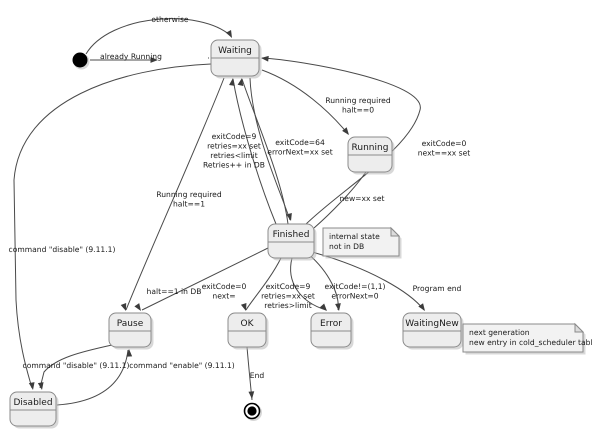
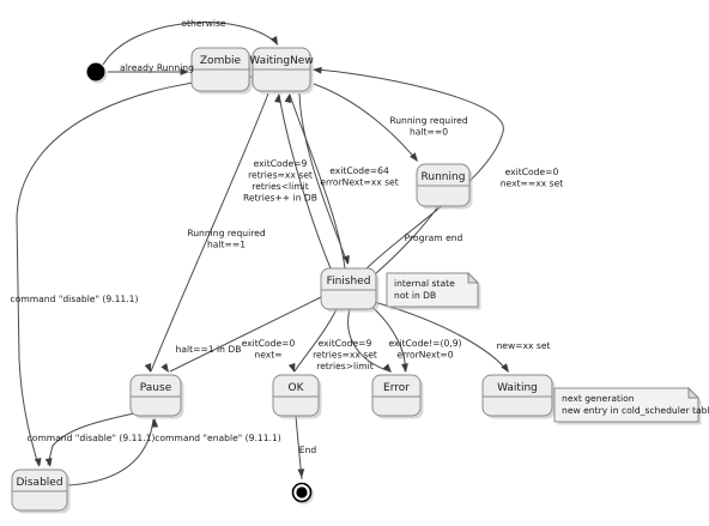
+ Zombie
- Waiting
+ WaitingNew
  Running
  Finished
  Pause
  OK
  Error
- WaitingNew
+ Waiting
  Disabled
  internal state not in DB
  next generation new entry in cold_scheduler tab
  otherwise
  already Running
  Running required halt==0
  exitCode=0 next==xx set
  exitCode=9 retries=xx set retries<limit Retries++ in DB
  exitCode=64 errorNext=xx set
  Running required halt==1
- new=xx set
+ Program end
  command "disable" (9.11.1)
  halt==1 in DB
  exitCode=0 next=
  exitCode=9 retries=xx set retries>limit
- exitCode!=(1,1) errorNext=0
+ exitCode!=(0,9) errorNext=0
- Program end
+ new=xx set
  command "disable" (9.11.1)
  command "enable" (9.11.1)
  End
